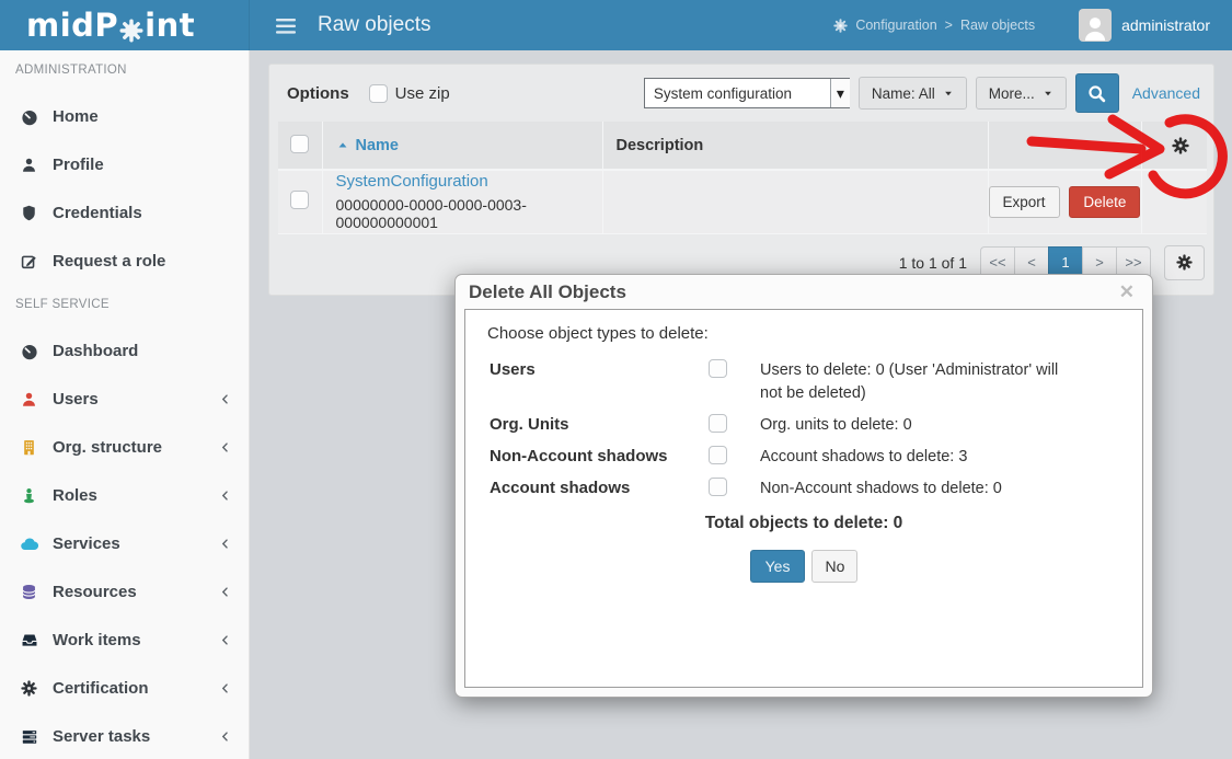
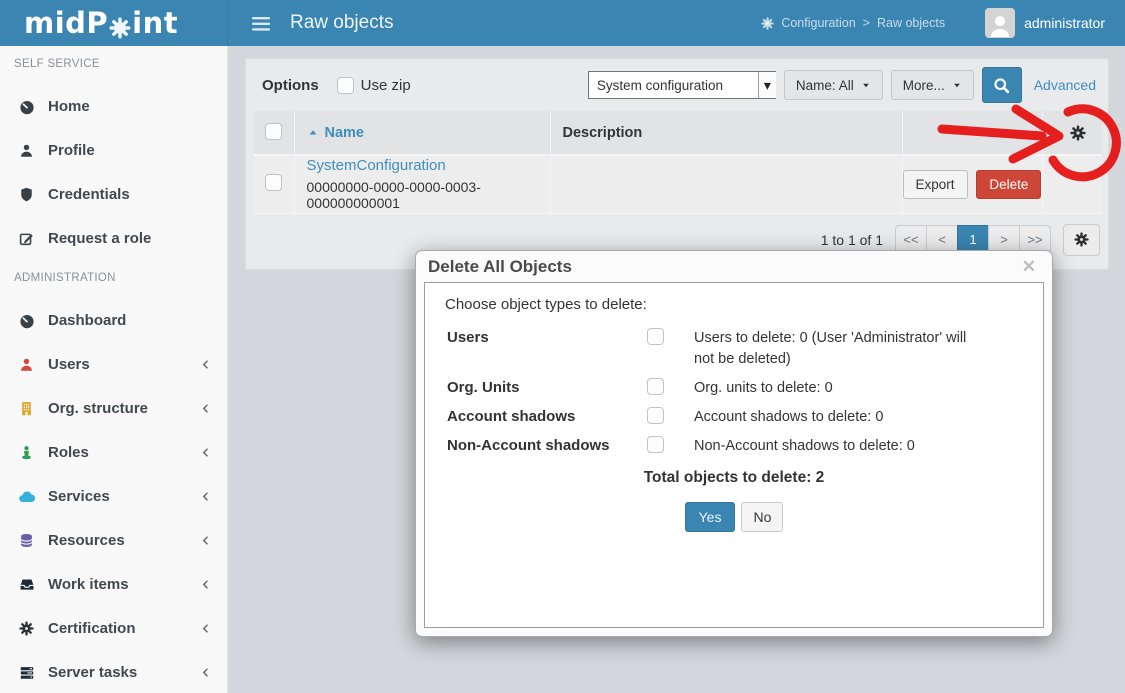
  midP
  int
  Raw objects
  Configuration
  >
  Raw objects
  administrator
- ADMINISTRATION
+ SELF SERVICE
  Home
  Profile
  Credentials
  Request a role
- SELF SERVICE
+ ADMINISTRATION
  Dashboard
  Users
  Org. structure
  Roles
  Services
  Resources
  Work items
  Certification
  Server tasks
  Options
  Use zip
  System configuration
  ▾
  Name: All
  More...
  Advanced
  	Name	Description
  	SystemConfiguration 00000000-0000-0000-0003-000000000001		Export Delete
  1 to 1 of 1
  <<
  <
  1
  >
  >>
  Delete All Objects
  ✕
  Choose object types to delete:
  Users
  Users to delete: 0 (User 'Administrator' will not be deleted)
  Org. Units
  Org. units to delete: 0
- Non-Account shadows
+ Account shadows
- Account shadows to delete: 3
+ Account shadows to delete: 0
- Account shadows
+ Non-Account shadows
  Non-Account shadows to delete: 0
- Total objects to delete: 0
+ Total objects to delete: 2
  Yes
  No
